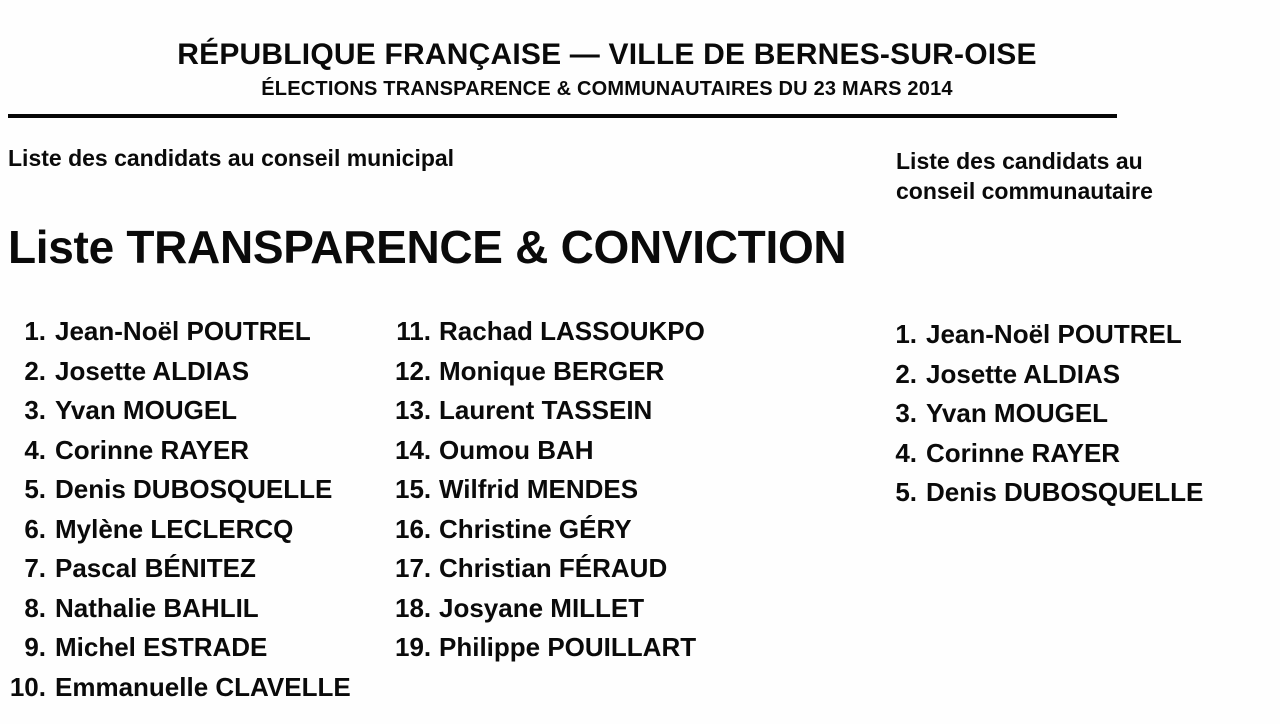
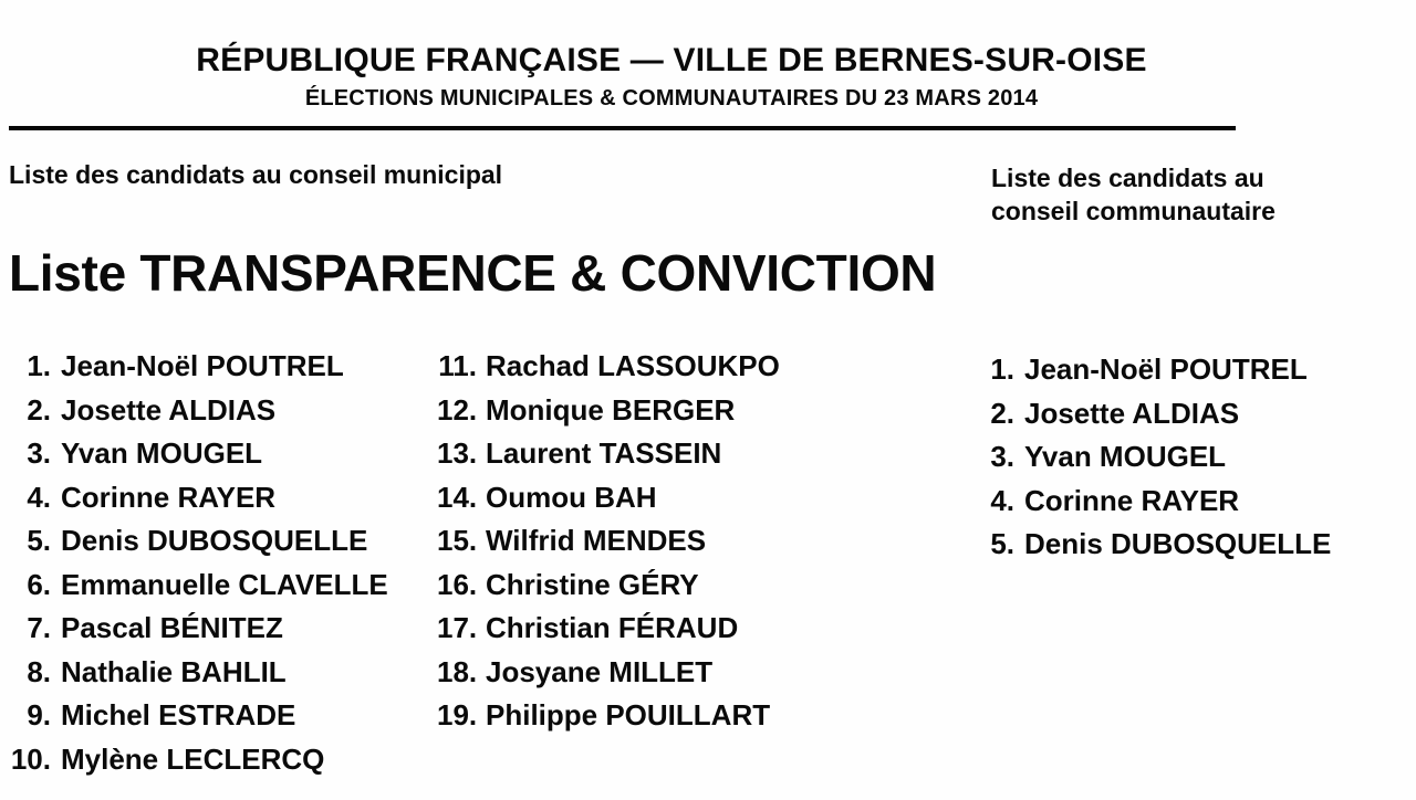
  RÉPUBLIQUE FRANÇAISE — VILLE DE BERNES-SUR-OISE
- ÉLECTIONS TRANSPARENCE & COMMUNAUTAIRES DU 23 MARS 2014
+ ÉLECTIONS MUNICIPALES & COMMUNAUTAIRES DU 23 MARS 2014
  Liste des candidats au conseil municipal
  Liste des candidats au conseil communautaire
  Liste TRANSPARENCE & CONVICTION
  1.
  Jean-Noël POUTREL
  2.
  Josette ALDIAS
  3.
  Yvan MOUGEL
  4.
  Corinne RAYER
  5.
  Denis DUBOSQUELLE
  6.
- Mylène LECLERCQ
+ Emmanuelle CLAVELLE
  7.
  Pascal BÉNITEZ
  8.
  Nathalie BAHLIL
  9.
  Michel ESTRADE
  10.
- Emmanuelle CLAVELLE
+ Mylène LECLERCQ
  11.
  Rachad LASSOUKPO
  12.
  Monique BERGER
  13.
  Laurent TASSEIN
  14.
  Oumou BAH
  15.
  Wilfrid MENDES
  16.
  Christine GÉRY
  17.
  Christian FÉRAUD
  18.
  Josyane MILLET
  19.
  Philippe POUILLART
  1.
  Jean-Noël POUTREL
  2.
  Josette ALDIAS
  3.
  Yvan MOUGEL
  4.
  Corinne RAYER
  5.
  Denis DUBOSQUELLE
